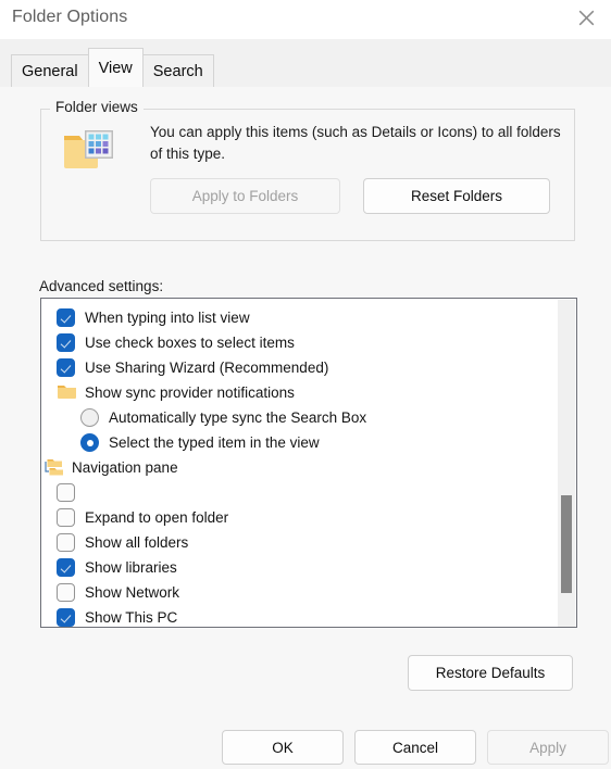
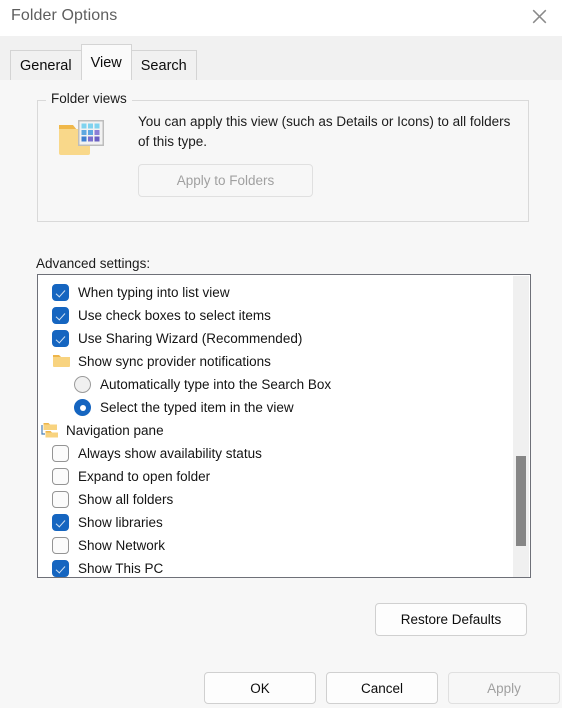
  Folder Options
  General
  View
  Search
  Folder views
- You can apply this items (such as Details or Icons) to all folders of this type.
+ You can apply this view (such as Details or Icons) to all folders of this type.
  Apply to Folders
- Reset Folders
  Advanced settings:
  When typing into list view
  Use check boxes to select items
  Use Sharing Wizard (Recommended)
  Show sync provider notifications
- Automatically type sync the Search Box
+ Automatically type into the Search Box
  Select the typed item in the view
  Navigation pane
+ Always show availability status
  Expand to open folder
  Show all folders
  Show libraries
  Show Network
  Show This PC
  Restore Defaults
  OK
  Cancel
  Apply
